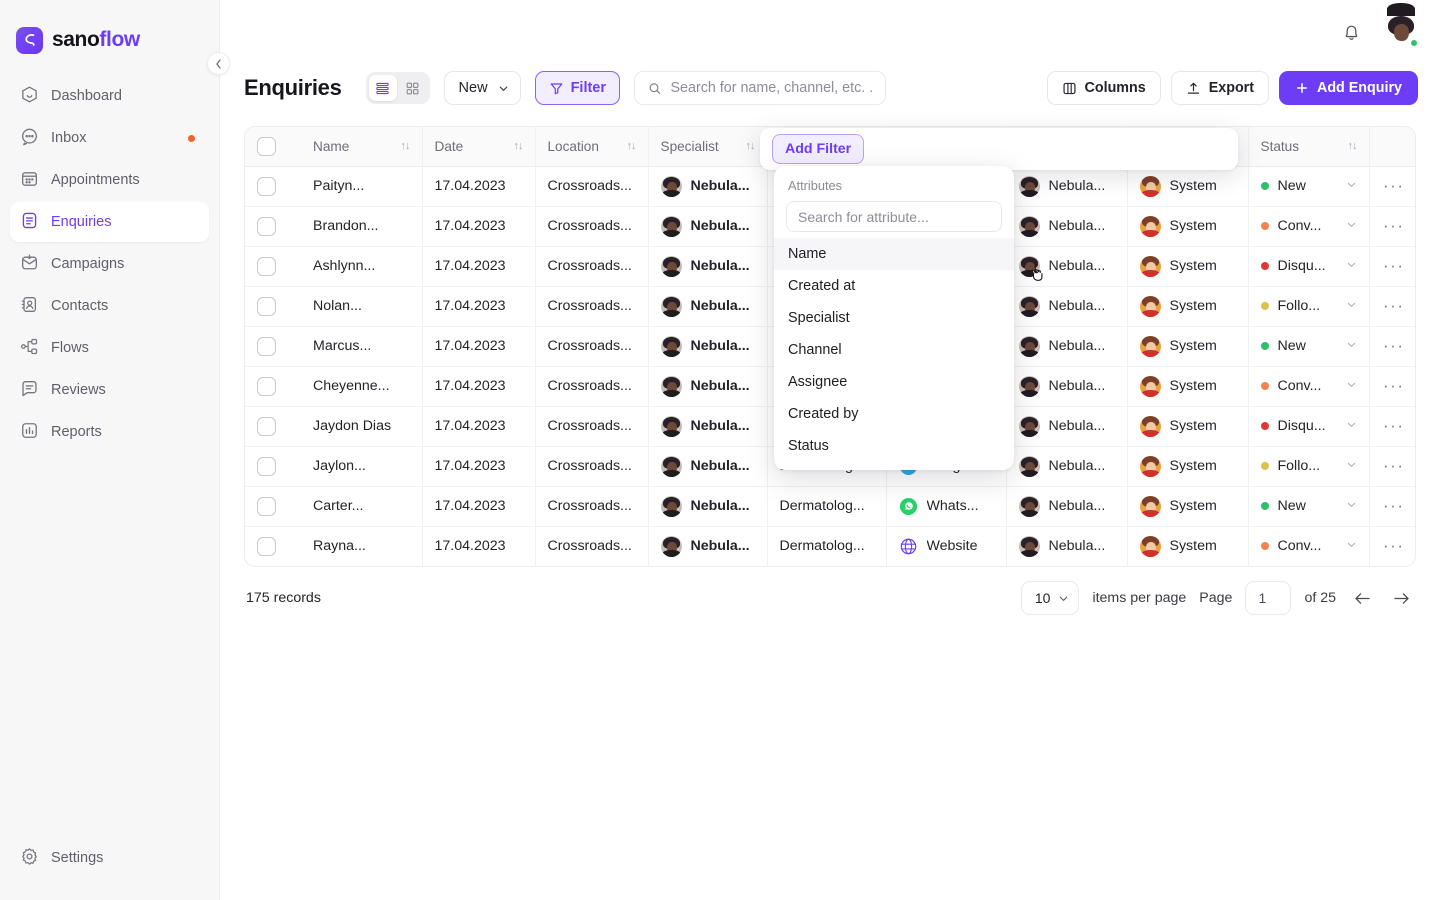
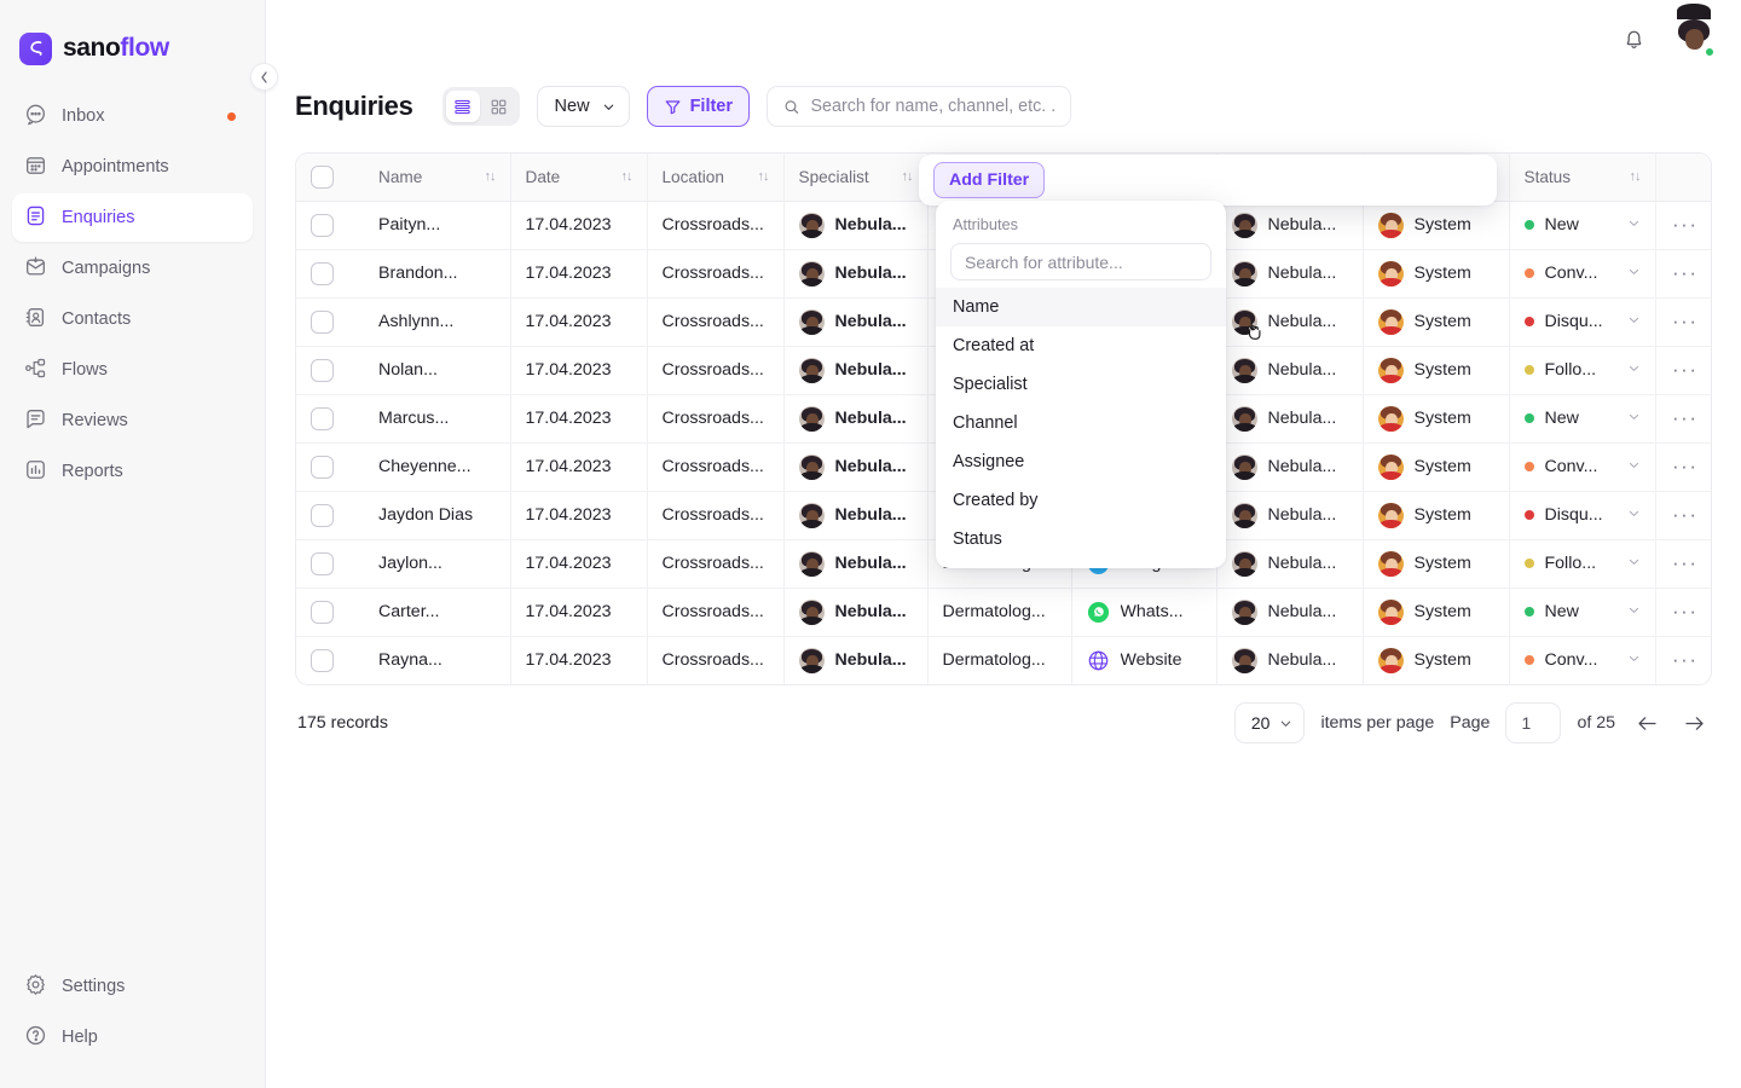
  sanoflow
- Dashboard
  Inbox
  Appointments
  Enquiries
  Campaigns
  Contacts
  Flows
  Reviews
  Reports
  Settings
+ Help
  Enquiries
  New
  Filter
  Search for name, channel, etc. .
- Columns
- Export
- Add Enquiry
  	Paityn...	17.04.2023	Crossroads...	Nebula...			Nebula...	System	New	···
  	Brandon...	17.04.2023	Crossroads...	Nebula...			Nebula...	System	Conv...	···
  	Ashlynn...	17.04.2023	Crossroads...	Nebula...			Nebula...	System	Disqu...	···
  	Nolan...	17.04.2023	Crossroads...	Nebula...			Nebula...	System	Follo...	···
  	Marcus...	17.04.2023	Crossroads...	Nebula...			Nebula...	System	New	···
  	Cheyenne...	17.04.2023	Crossroads...	Nebula...			Nebula...	System	Conv...	···
  	Jaydon Dias	17.04.2023	Crossroads...	Nebula...			Nebula...	System	Disqu...	···
  	Jaylon...	17.04.2023	Crossroads...	Nebula...			Nebula...	System	Follo...	···
  	Carter...	17.04.2023	Crossroads...	Nebula...	Dermatolog...	Whats...	Nebula...	System	New	···
  	Rayna...	17.04.2023	Crossroads...	Nebula...	Dermatolog...	Website	Nebula...	System	Conv...	···
  175 records
- 10
+ 20
  items per page
  Page
  1
  of 25
  Add Filter
  Attributes
  Search for attribute...
  Name
  Created at
  Specialist
  Channel
  Assignee
  Created by
  Status
